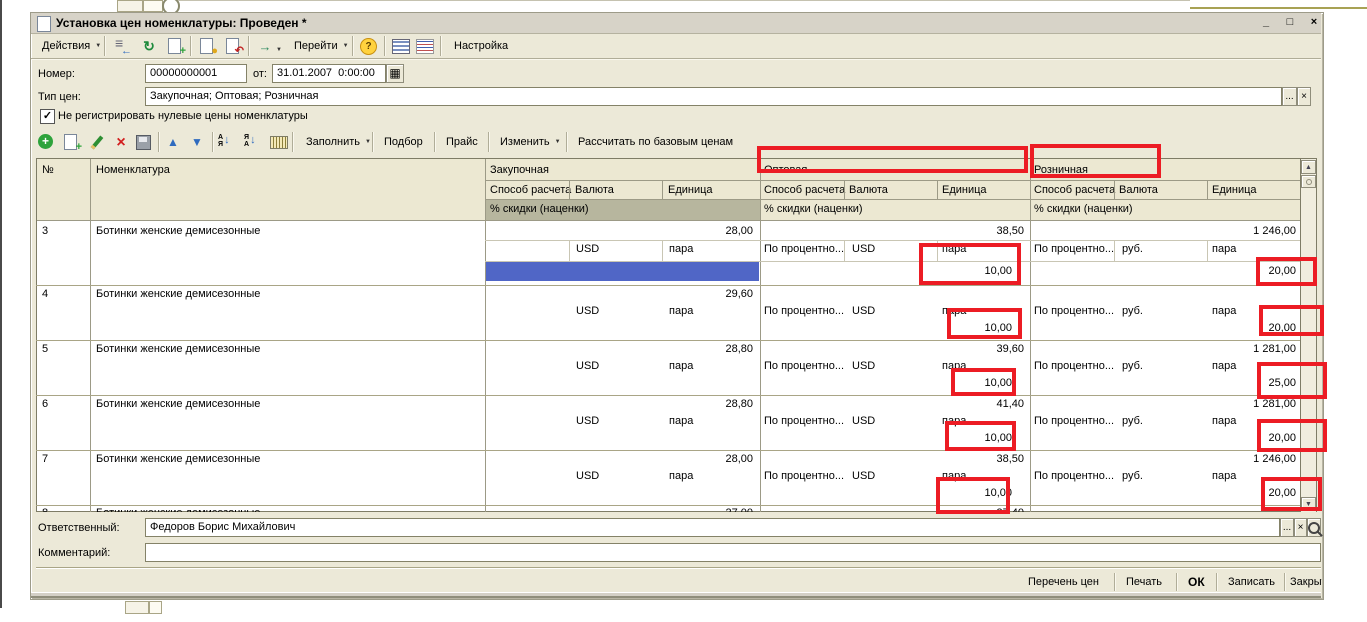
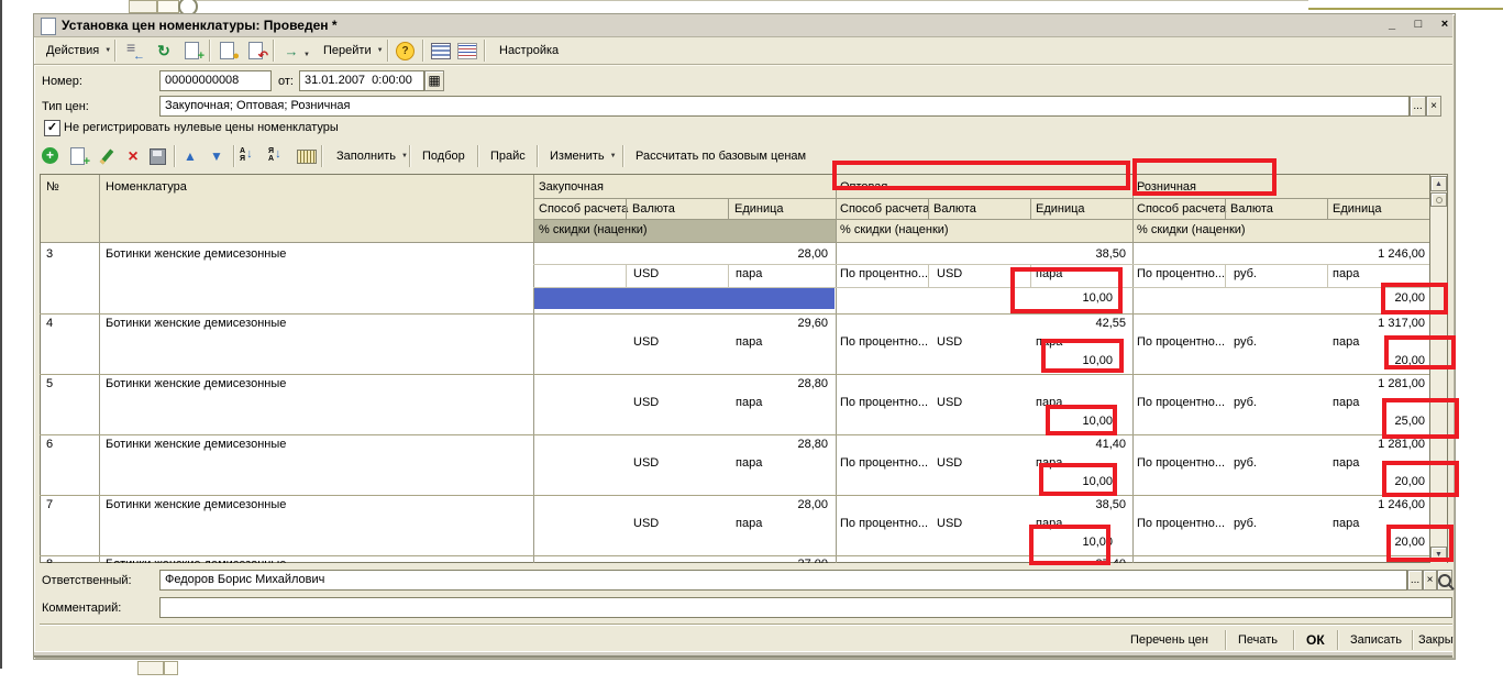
  Установка цен номенклатуры: Проведен *
  _
  □
  ×
  Действия
  ≡
  ←
  ↻
  +
  ●
  ↶
  →
  Перейти
  ?
  Настройка
  Номер:
- 00000000001
+ 00000000008
  от:
  31.01.2007 0:00:00
  ▦
  Тип цен:
  Закупочная; Оптовая; Розничная
  ...
  ×
  ✓
  Не регистрировать нулевые цены номенклатуры
  +
  +
  ×
  ▲
  ▼
  ↓
  ↓
  Заполнить
  Подбор
  Прайс
  Изменить
  Рассчитать по базовым ценам
  №
  Номенклатура
  Закупочная
  Оптовая
  Розничная
  Способ расчет
  Валюта
  Единица
  Способ расчета
  Валюта
  Единица
  Способ расчета
  Валюта
  Единица
  % скидки (наценки)
  % скидки (наценки)
  % скидки (наценки)
  3
  Ботинки женские демисезонные
  28,00
  USD
  пара
  38,50
  По процентно...
  USD
  пара
  10,00
  1 246,00
  По процентно...
  руб.
  пара
  20,00
  4
  Ботинки женские демисезонные
  29,60
  USD
  пара
+ 42,55
  По процентно...
  USD
  пара
  10,00
+ 1 317,00
  По процентно...
  руб.
  пара
  20,00
  5
  Ботинки женские демисезонные
  28,80
  USD
  пара
- 39,60
  По процентно...
  USD
  пара
  10,00
  1 281,00
  По процентно...
  руб.
  пара
  25,00
  6
  Ботинки женские демисезонные
  28,80
  USD
  пара
  41,40
  По процентно...
  USD
  пара
  10,00
  1 281,00
  По процентно...
  руб.
  пара
  20,00
  7
  Ботинки женские демисезонные
  28,00
  USD
  пара
  38,50
  По процентно...
  USD
  пара
  10,00
  1 246,00
  По процентно...
  руб.
  пара
  20,00
  Ответственный:
  Федоров Борис Михайлович
  ...
  ×
  Комментарий:
  Перечень цен
  Печать
  ОК
  Записать
  Закры
